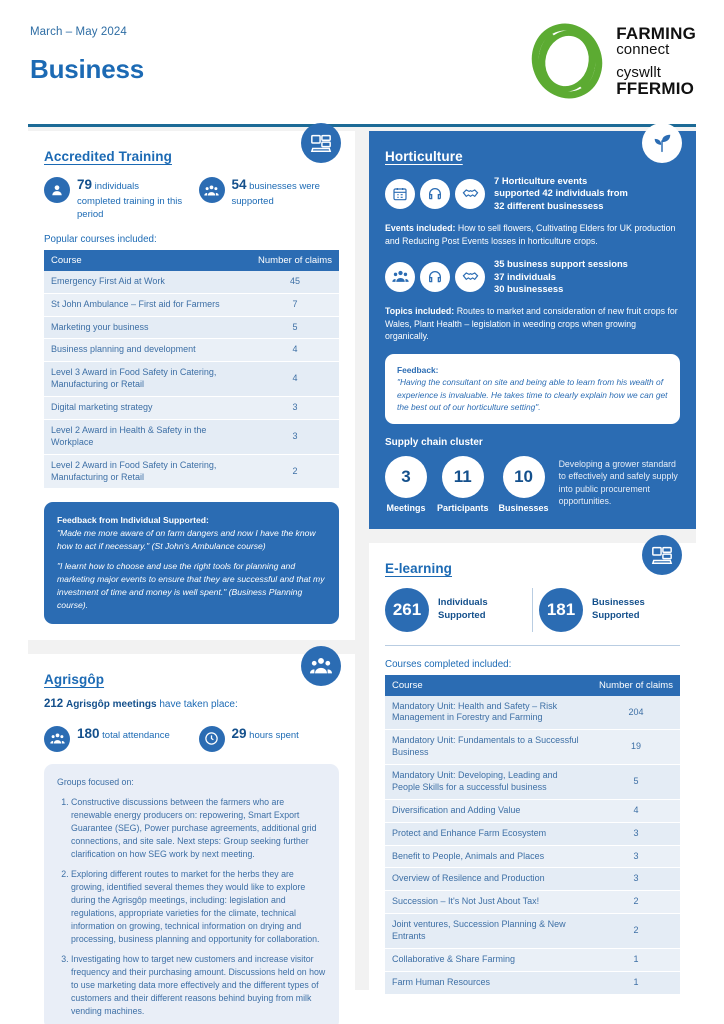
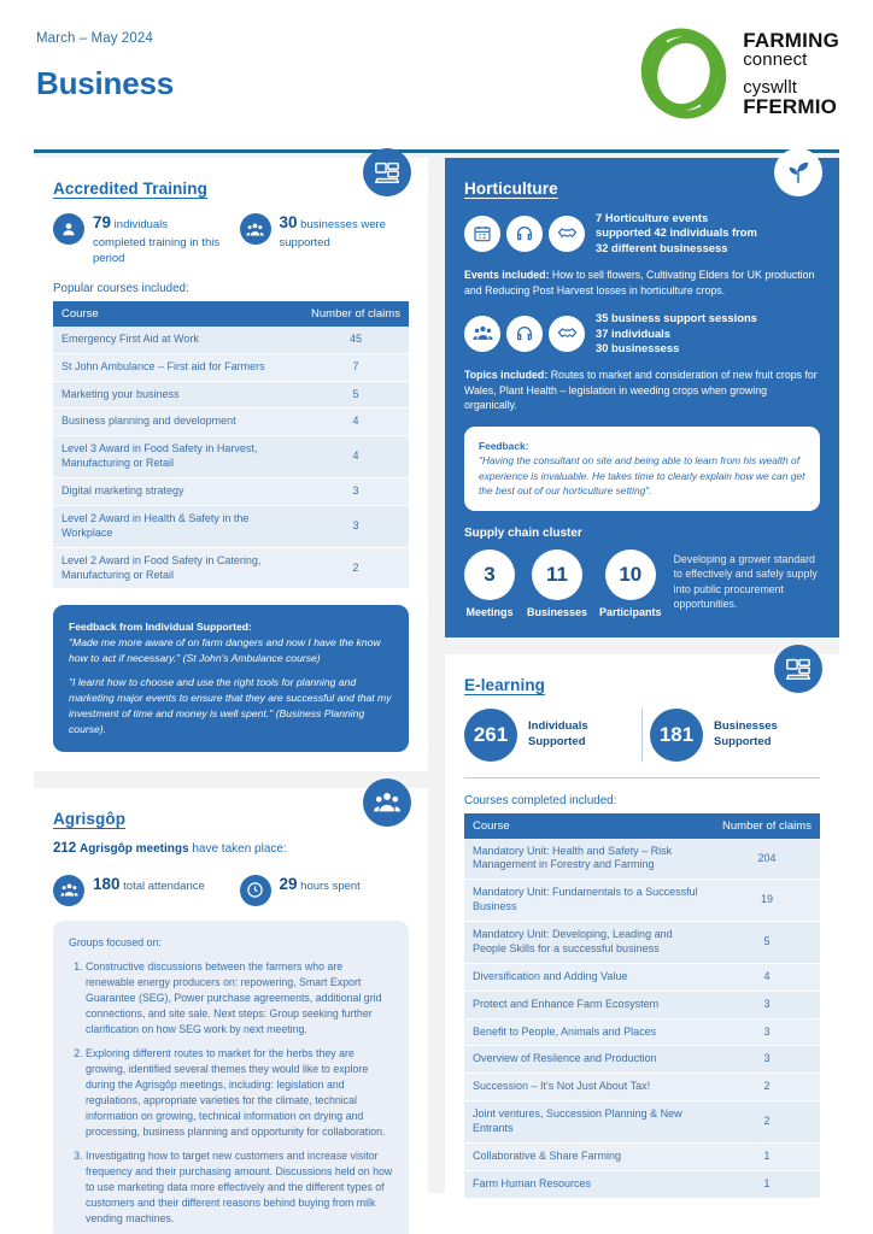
  March – May 2024
  Business
  FARMING
  connect
  cyswllt
  FFERMIO
  Accredited Training
  79 individuals completed training in this period
- 54 businesses were supported
+ 30 businesses were supported
  Popular courses included:
  Course	Number of claims
  Emergency First Aid at Work	45
  St John Ambulance – First aid for Farmers	7
  Marketing your business	5
  Business planning and development	4
- Level 3 Award in Food Safety in Catering, Manufacturing or Retail	4
+ Level 3 Award in Food Safety in Harvest, Manufacturing or Retail	4
  Digital marketing strategy	3
  Level 2 Award in Health & Safety in the Workplace	3
  Level 2 Award in Food Safety in Catering, Manufacturing or Retail	2
  Feedback from Individual Supported:
  "Made me more aware of on farm dangers and now I have the know how to act if necessary." (St John's Ambulance course)
  "I learnt how to choose and use the right tools for planning and marketing major events to ensure that they are successful and that my investment of time and money is well spent." (Business Planning course).
  Agrisgôp
  212 Agrisgôp meetings have taken place:
  180 total attendance
  29 hours spent
  Groups focused on:
  Constructive discussions between the farmers who are renewable energy producers on: repowering, Smart Export Guarantee (SEG), Power purchase agreements, additional grid connections, and site sale. Next steps: Group seeking further clarification on how SEG work by next meeting.
  Exploring different routes to market for the herbs they are growing, identified several themes they would like to explore during the Agrisgôp meetings, including: legislation and regulations, appropriate varieties for the climate, technical information on growing, technical information on drying and processing, business planning and opportunity for collaboration.
  Investigating how to target new customers and increase visitor frequency and their purchasing amount. Discussions held on how to use marketing data more effectively and the different types of customers and their different reasons behind buying from milk vending machines.
  Horticulture
  7 Horticulture events
  supported 42 individuals from
  32 different businessess
- Events included: How to sell flowers, Cultivating Elders for UK production and Reducing Post Events losses in horticulture crops.
+ Events included: How to sell flowers, Cultivating Elders for UK production and Reducing Post Harvest losses in horticulture crops.
  35 business support sessions
  37 individuals
  30 businessess
  Topics included: Routes to market and consideration of new fruit crops for Wales, Plant Health – legislation in weeding crops when growing organically.
  Feedback:
  "Having the consultant on site and being able to learn from his wealth of experience is invaluable. He takes time to clearly explain how we can get the best out of our horticulture setting".
  Supply chain cluster
  3
  Meetings
  11
- Participants
+ Businesses
  10
- Businesses
+ Participants
  Developing a grower standard to effectively and safely supply into public procurement opportunities.
  E-learning
  261
  Individuals Supported
  181
  Businesses Supported
  Courses completed included:
  Course	Number of claims
  Mandatory Unit: Health and Safety – Risk Management in Forestry and Farming	204
  Mandatory Unit: Fundamentals to a Successful Business	19
  Mandatory Unit: Developing, Leading and People Skills for a successful business	5
  Diversification and Adding Value	4
  Protect and Enhance Farm Ecosystem	3
  Benefit to People, Animals and Places	3
  Overview of Resilence and Production	3
  Succession – It's Not Just About Tax!	2
  Joint ventures, Succession Planning & New Entrants	2
  Collaborative & Share Farming	1
  Farm Human Resources	1
